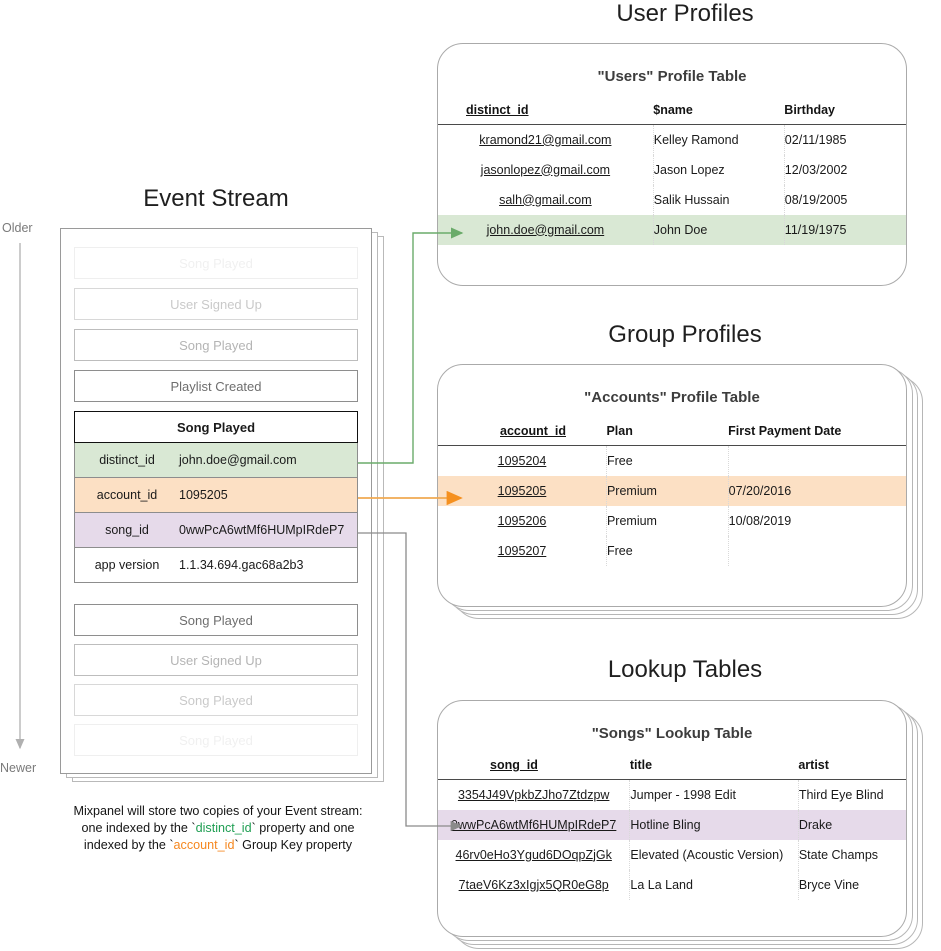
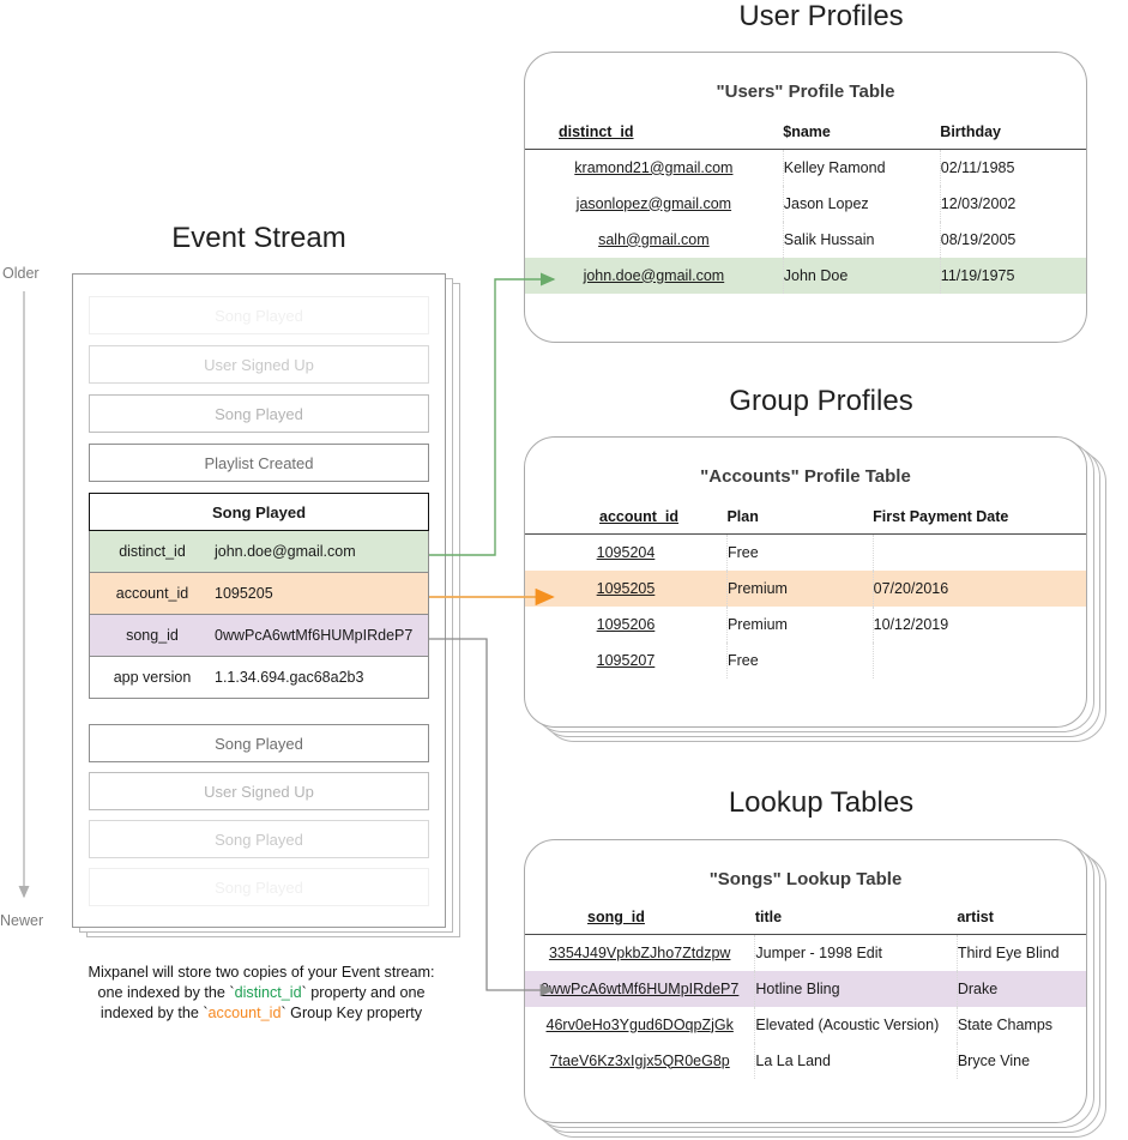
  Event Stream
  User Profiles
  Group Profiles
  Lookup Tables
  Older
  Newer
  User Signed Up
  Song Played
  Playlist Created
  Song Played
  distinct_id
  john.doe@gmail.com
  account_id
  1095205
  song_id
  0wwPcA6wtMf6HUMpIRdeP7
  app version
  1.1.34.694.gac68a2b3
  Song Played
  User Signed Up
  Song Played
  Mixpanel will store two copies of your Event stream:
  one indexed by the `distinct_id` property and one
  indexed by the `account_id` Group Key property
  "Users" Profile Table
  distinct_id	$name	Birthday
  kramond21@gmail.com	Kelley Ramond	02/11/1985
  jasonlopez@gmail.com	Jason Lopez	12/03/2002
  salh@gmail.com	Salik Hussain	08/19/2005
  john.doe@gmail.com	John Doe	11/19/1975
  "Accounts" Profile Table
  account_id	Plan	First Payment Date
  1095204	Free
  1095205	Premium	07/20/2016
- 1095206	Premium	10/08/2019
+ 1095206	Premium	10/12/2019
  1095207	Free
  "Songs" Lookup Table
  song_id	title	artist
  3354J49VpkbZJho7Ztdzpw	Jumper - 1998 Edit	Third Eye Blind
  0wwPcA6wtMf6HUMpIRdeP7	Hotline Bling	Drake
  46rv0eHo3Ygud6DOqpZjGk	Elevated (Acoustic Version)	State Champs
  7taeV6Kz3xIgjx5QR0eG8p	La La Land	Bryce Vine
